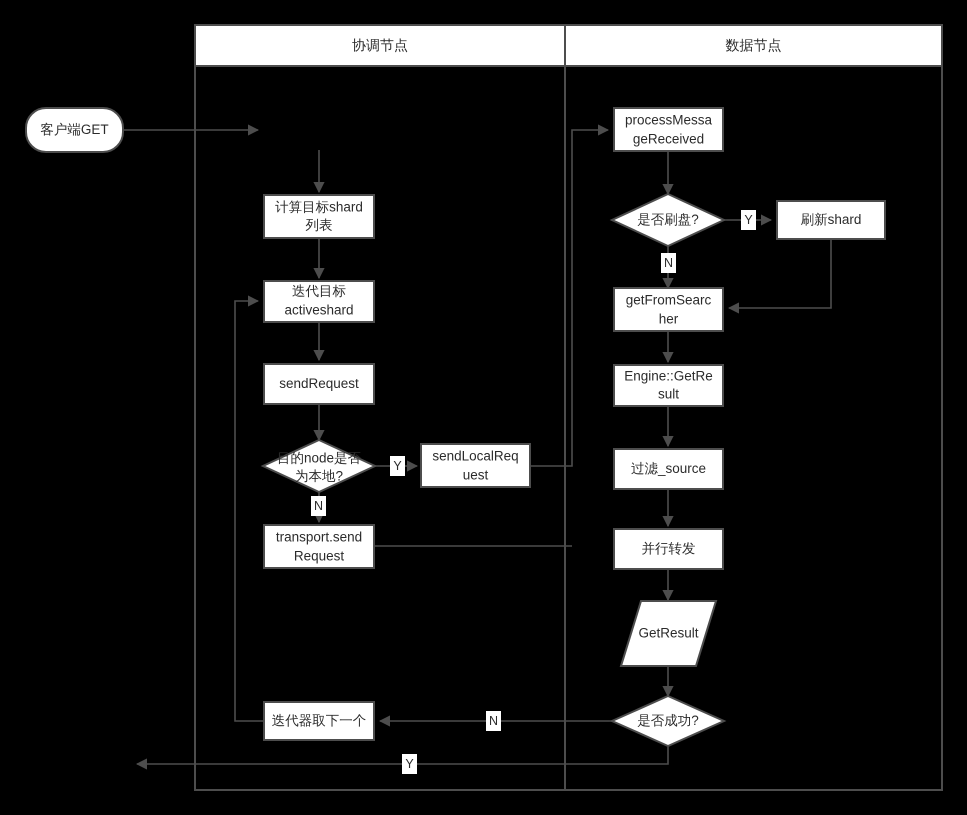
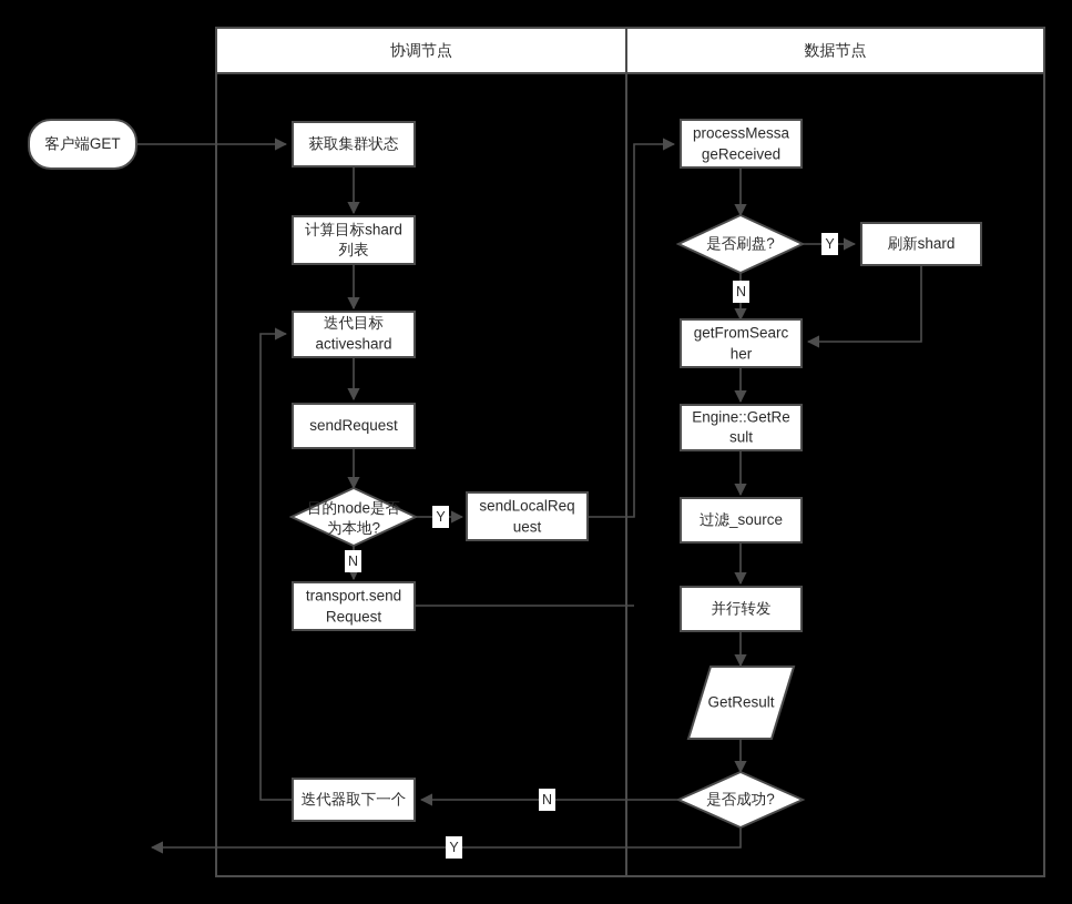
  协调节点
  数据节点
  客户端GET
+ 获取集群状态
  计算目标shard
  列表
  迭代目标
  activeshard
  sendRequest
  目的node是否
  为本地?
  sendLocalReq
  uest
  transport.send
  Request
  迭代器取下一个
  processMessa
  geReceived
  是否刷盘?
  刷新shard
  getFromSearc
  her
  Engine::GetRe
  sult
  过滤_source
  并行转发
  GetResult
  是否成功?
  Y
  N
  Y
  N
  N
  Y
